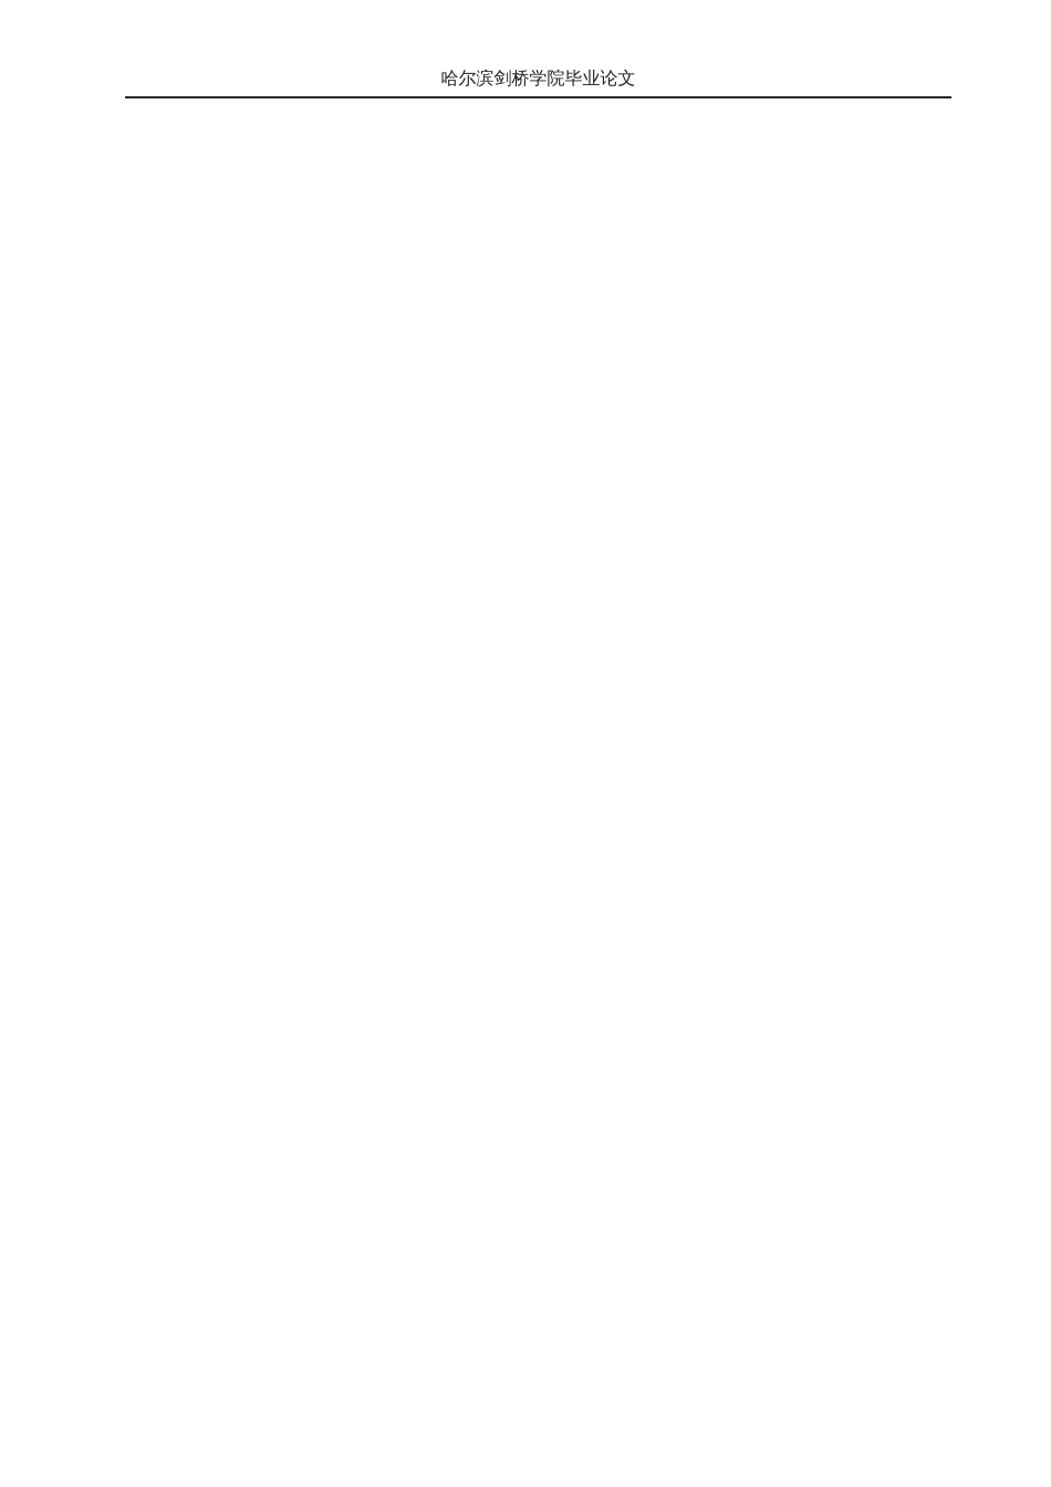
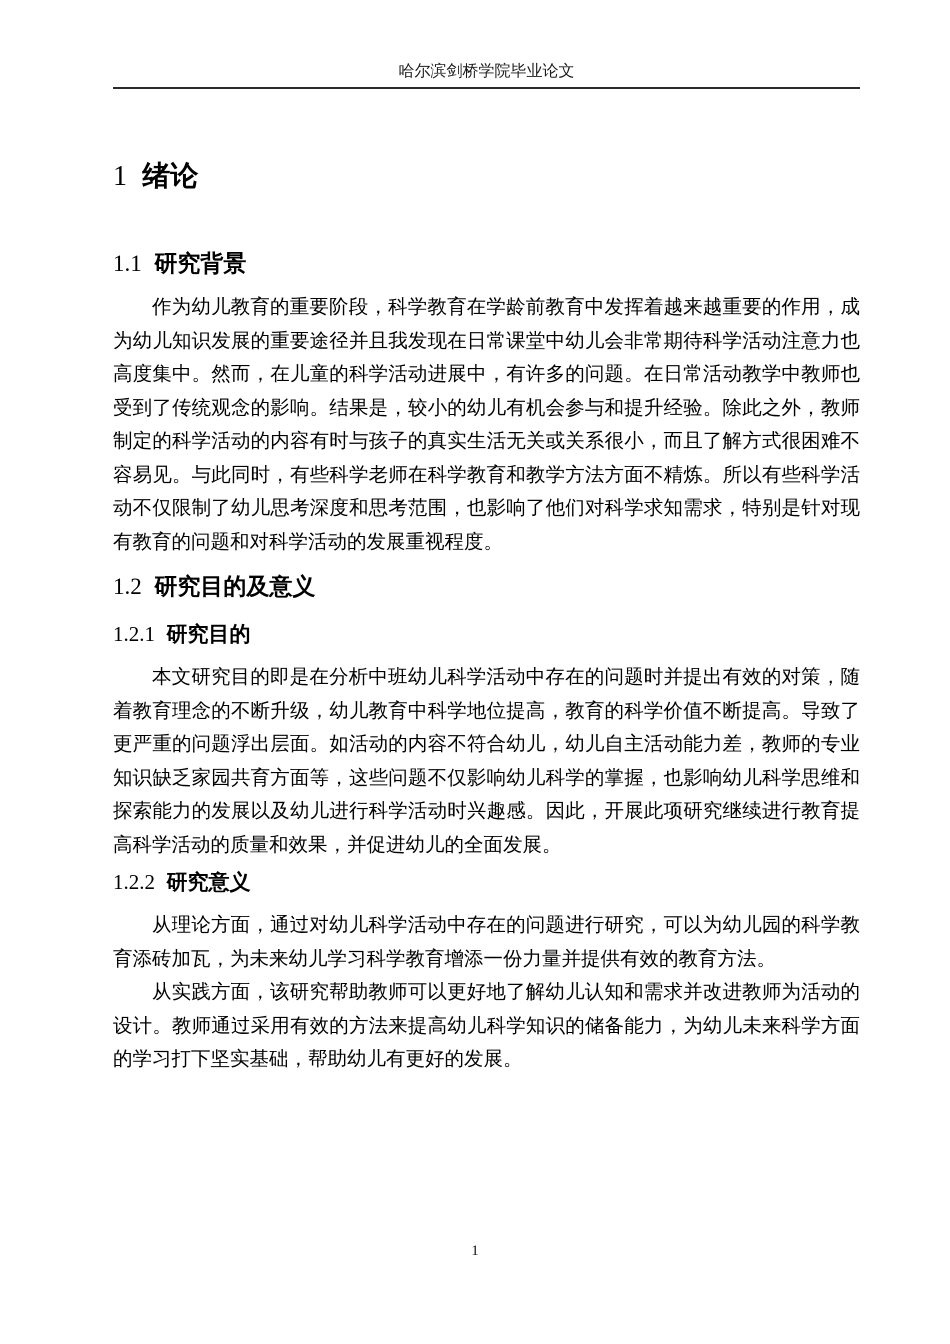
  哈尔滨剑桥学院毕业论文
+ 1 绪论
+ 1.1 研究背景
+ 作为幼儿教育的重要阶段，科学教育在学龄前教育中发挥着越来越重要的作用，成为幼儿知识发展的重要途径并且我发现在日常课堂中幼儿会非常期待科学活动注意力也高度集中。然而，在儿童的科学活动进展中，有许多的问题。在日常活动教学中教师也受到了传统观念的影响。结果是，较小的幼儿有机会参与和提升经验。除此之外，教师制定的科学活动的内容有时与孩子的真实生活无关或关系很小，而且了解方式很困难不容易见。与此同时，有些科学老师在科学教育和教学方法方面不精炼。所以有些科学活动不仅限制了幼儿思考深度和思考范围，也影响了他们对科学求知需求，特别是针对现有教育的问题和对科学活动的发展重视程度。
+ 1.2 研究目的及意义
+ 1.2.1 研究目的
+ 本文研究目的即是在分析中班幼儿科学活动中存在的问题时并提出有效的对策，随着教育理念的不断升级，幼儿教育中科学地位提高，教育的科学价值不断提高。导致了更严重的问题浮出层面。如活动的内容不符合幼儿，幼儿自主活动能力差，教师的专业知识缺乏家园共育方面等，这些问题不仅影响幼儿科学的掌握，也影响幼儿科学思维和探索能力的发展以及幼儿进行科学活动时兴趣感。因此，开展此项研究继续进行教育提高科学活动的质量和效果，并促进幼儿的全面发展。
+ 1.2.2 研究意义
+ 从理论方面，通过对幼儿科学活动中存在的问题进行研究，可以为幼儿园的科学教育添砖加瓦，为未来幼儿学习科学教育增添一份力量并提供有效的教育方法。
+ 从实践方面，该研究帮助教师可以更好地了解幼儿认知和需求并改进教师为活动的设计。教师通过采用有效的方法来提高幼儿科学知识的储备能力，为幼儿未来科学方面的学习打下坚实基础，帮助幼儿有更好的发展。
+ 1
